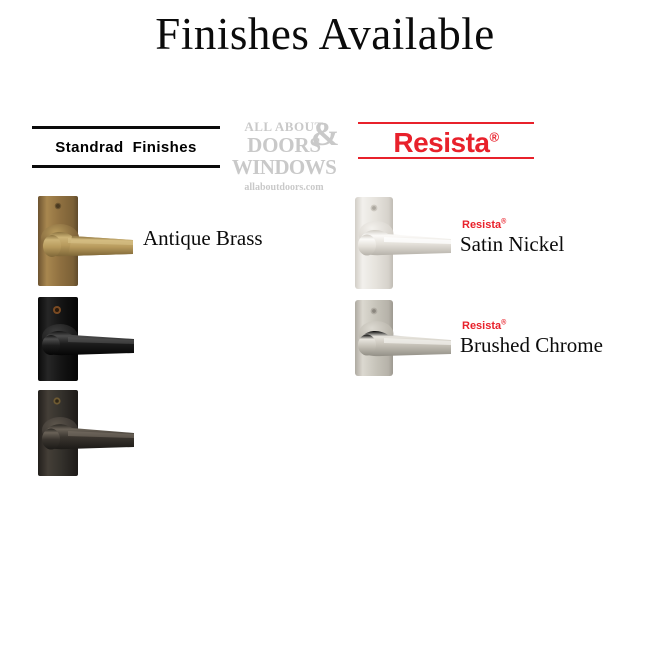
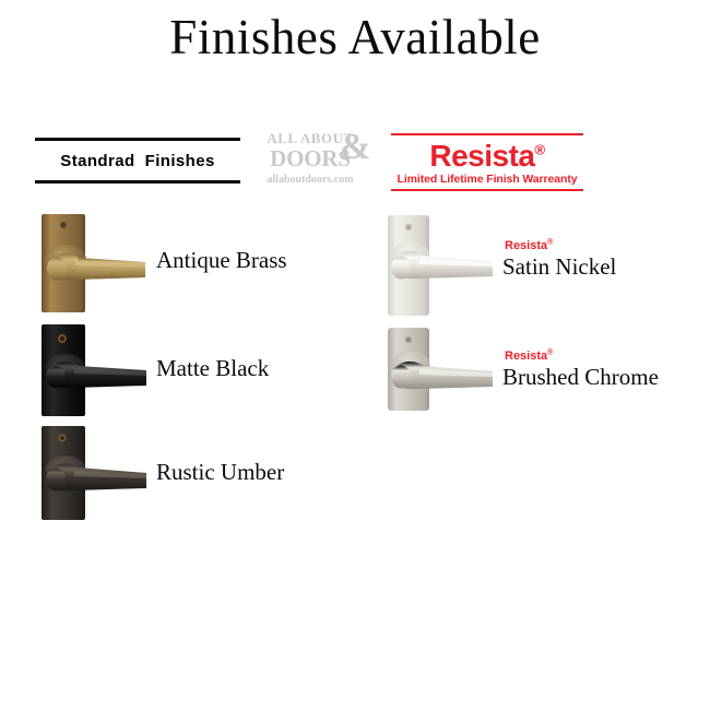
  Finishes Available
  Standrad Finishes
  ALL ABOUT
  &
  DOORS
- WINDOWS
  allaboutdoors.com
  Resista®
+ Limited Lifetime Finish Warreanty
  Antique Brass
+ Matte Black
+ Rustic Umber
  Resista
  Satin Nickel
  Resista
  Brushed Chrome
